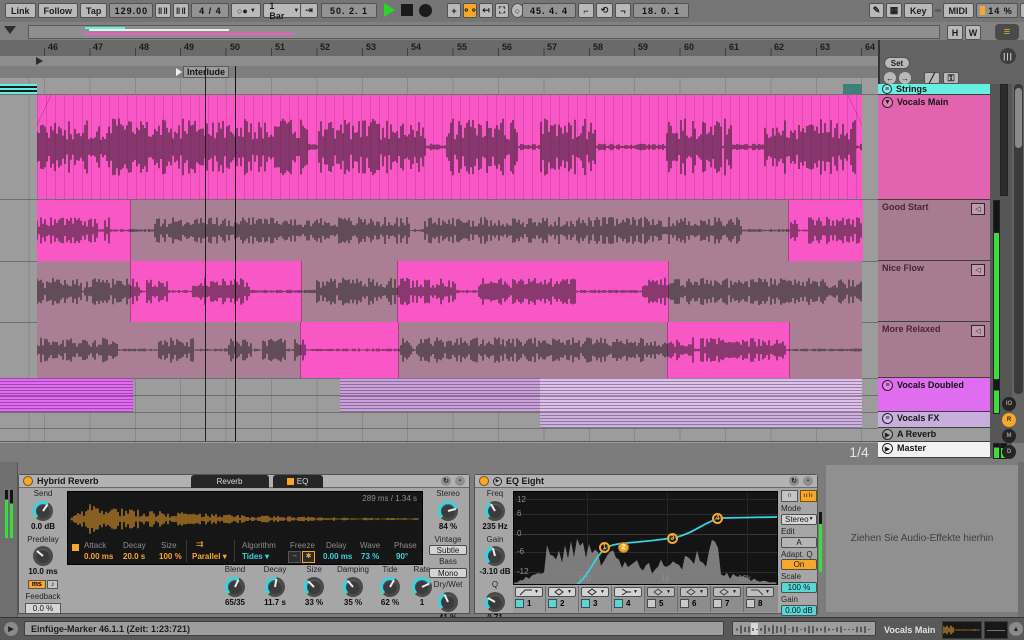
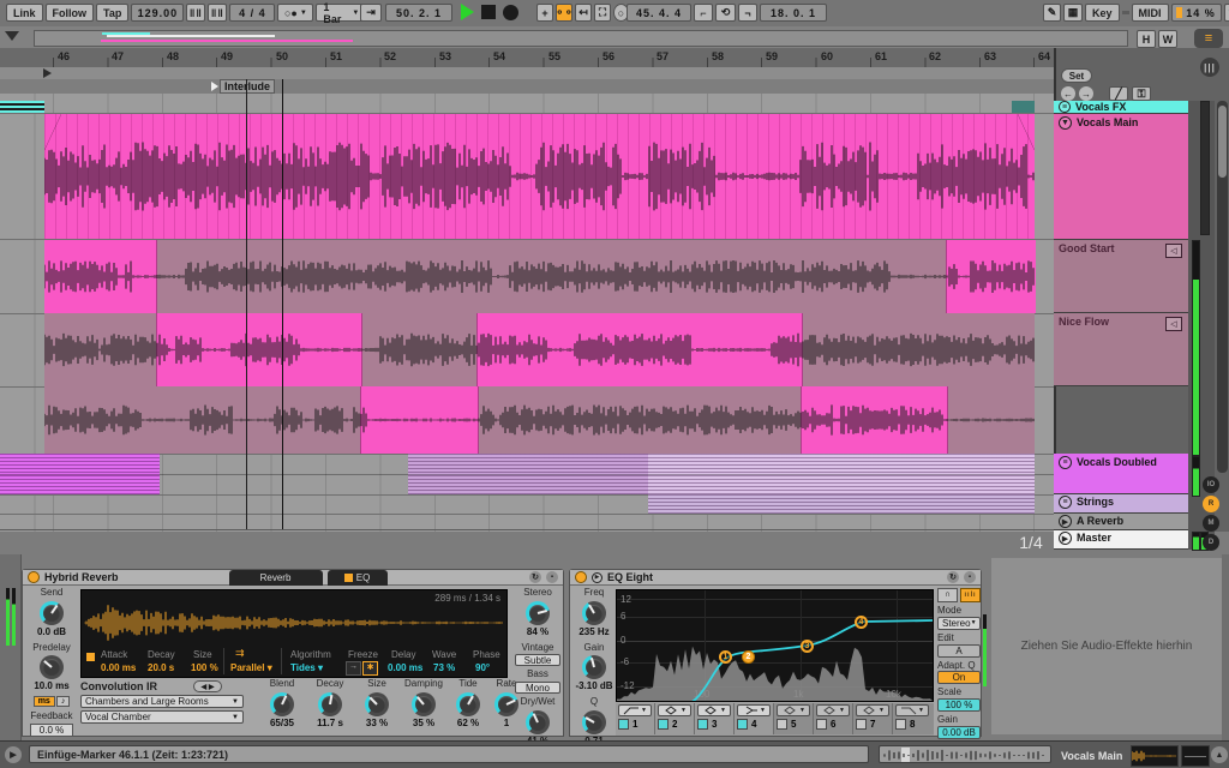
  Link
  Follow
  Tap
  129.00
  ‖‖
  ‖‖
  4 / 4
  ○●
  1 Bar
  ⇥
  50. 2. 1
  +
  ⚬⚬
  ↤
  ⛶
  ○
  45. 4. 4
  ⌐
  ⟲
  ¬
  18. 0. 1
  ✎
  ▦
  Key
  MIDI
  14 %
  H
  W
  ≡
  46
  47
  48
  49
  50
  51
  52
  53
  54
  55
  56
  57
  58
  59
  60
  61
  62
  63
  64
  Intelude
  Set
  ←
  →
  ╱
  ⚿
  |||
- Strings
+ Vocals FX
  Vocals Main
  Good Start
  Nice Flow
- More Relaxed
  Vocals Doubled
- Vocals FX
+ Strings
  A Reverb
  Master
  1/4
  Hybrid Reverb
  Reverb
  EQ
  Send
  0.0 dB
  Predelay
  10.0 ms
  Feedback
  0.0 %
  289 ms / 1.34 s
  Attack
  0.00 ms
  Decay
  20.0 s
  Size
  100 %
  ⇉
  Parallel ▾
  Algorithm
  Tides ▾
  Freeze
  Delay
  0.00 ms
  Wave
  73 %
  Phase
  90°
+ Convolution IR
+ Chambers and Large Rooms
+ Vocal Chamber
  Blend
  65/35
  Decay
  11.7 s
  Size
  33 %
  Damping
  35 %
  Tide
  62 %
  Rat
  1
  Stereo
  84 %
  Vintage
  Subtle
  Bass
  Mono
  Dry/Wet
  EQ Eight
  Freq
  235 Hz
  Gain
  -3.10 dB
  Q
  12
  6
  0
  -6
  -12
  100
  10k
  1
  2
  3
  4
  5
  6
  7
  8
  Mode
  Stereo
  Edit
  A
  Adapt. Q
  On
  Scale
  100 %
  Gain
  0.00 dB
  Ziehen Sie Audio-Effekte hierhin
  Einfüge-Marker 46.1.1 (Zeit: 1:23:721)
  Vocals Main
